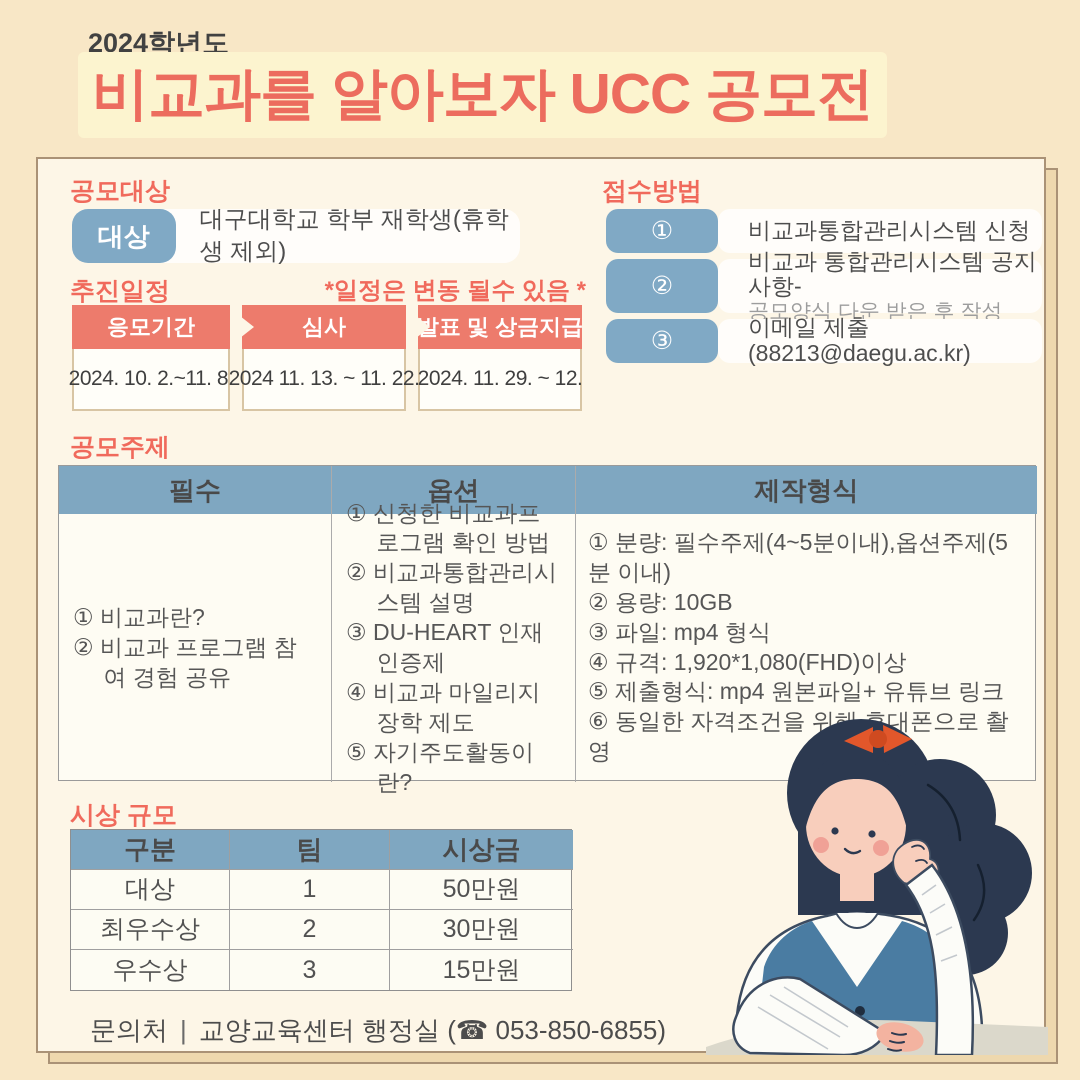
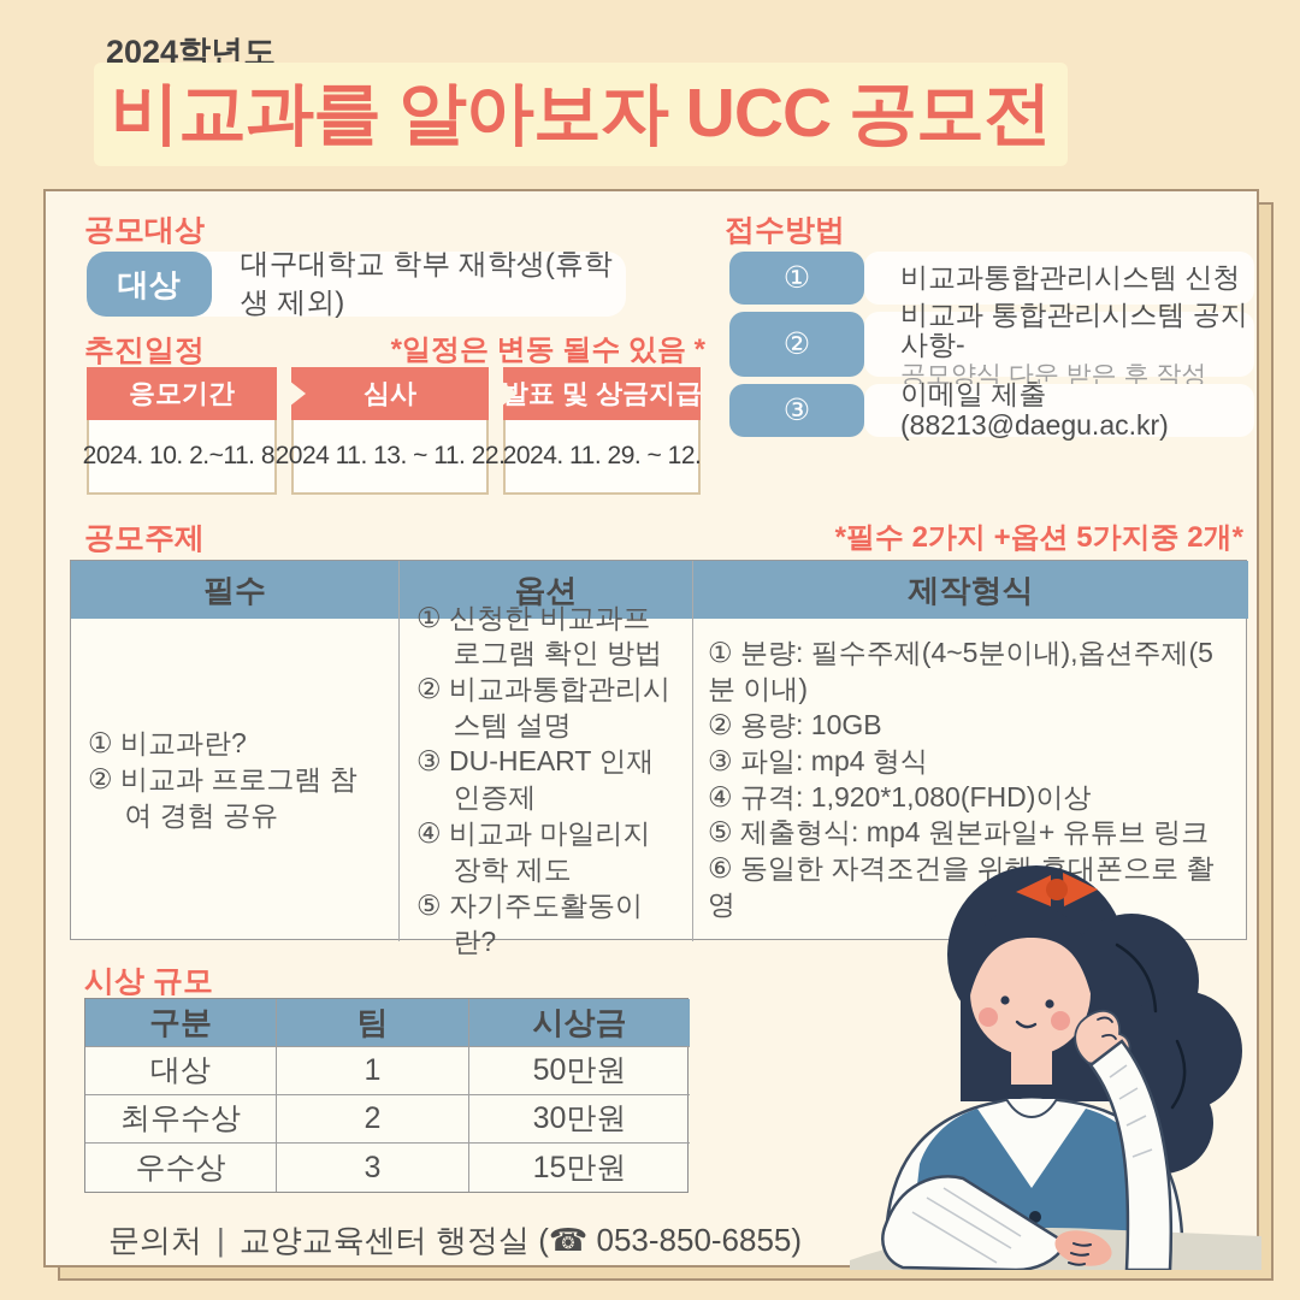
  2024학년도
  비교과를 알아보자 UCC 공모전
  공모대상
  대상
  대구대학교 학부 재학생(휴학생 제외)
  접수방법
  ①
  비교과통합관리시스템 신청
  ②
  비교과 통합관리시스템 공지사항-
  공모양식 다운 받은 후 작성
  ③
  이메일 제출 (88213@daegu.ac.kr)
  추진일정
  *일정은 변동 될수 있음 *
  응모기간
  2024. 10. 2.~11. 8
  심사
  2024 11. 13. ~ 11. 22
  발표 및 상금지급
  2024. 11. 29. ~ 12.
  공모주제
+ *필수 2가지 +옵션 5가지중 2개*
  필수
  옵션
  제작형식
  ① 비교과란?
  ② 비교과 프로그램 참여 경험 공유
  ① 신청한 비교과프로그램 확인 방법
  ② 비교과통합관리시스템 설명
  ③ DU-HEART 인재인증제
  ④ 비교과 마일리지 장학 제도
  ⑤ 자기주도활동이란?
  ① 분량: 필수주제(4~5분이내),옵션주제(5분 이내)
  ② 용량: 10GB
  ③ 파일: mp4 형식
  ④ 규격: 1,920*1,080(FHD)이상
  ⑤ 제출형식: mp4 원본파일+ 유튜브 링크
  ⑥ 동일한 자격조건을 위대폰으로 촬영
  시상 규모
  구분
  팀
  시상금
  대상
  1
  50만원
  최우수상
  2
  30만원
  우수상
  3
  15만원
  문의처
  |
  교양교육센터 행정실 (☎ 053-850-6855)
